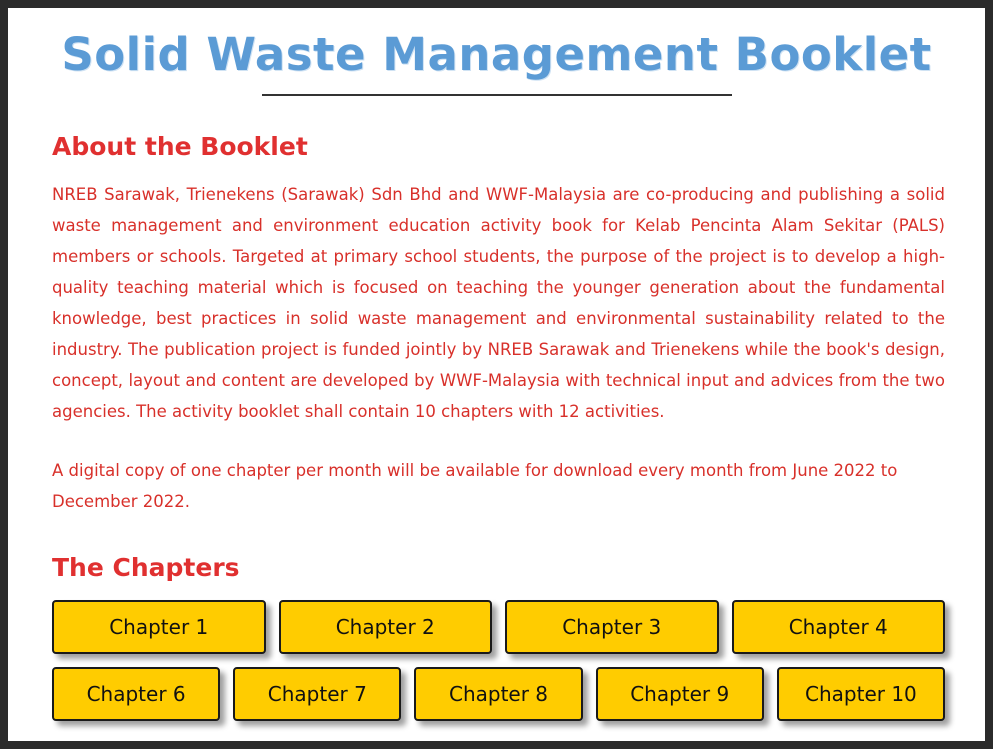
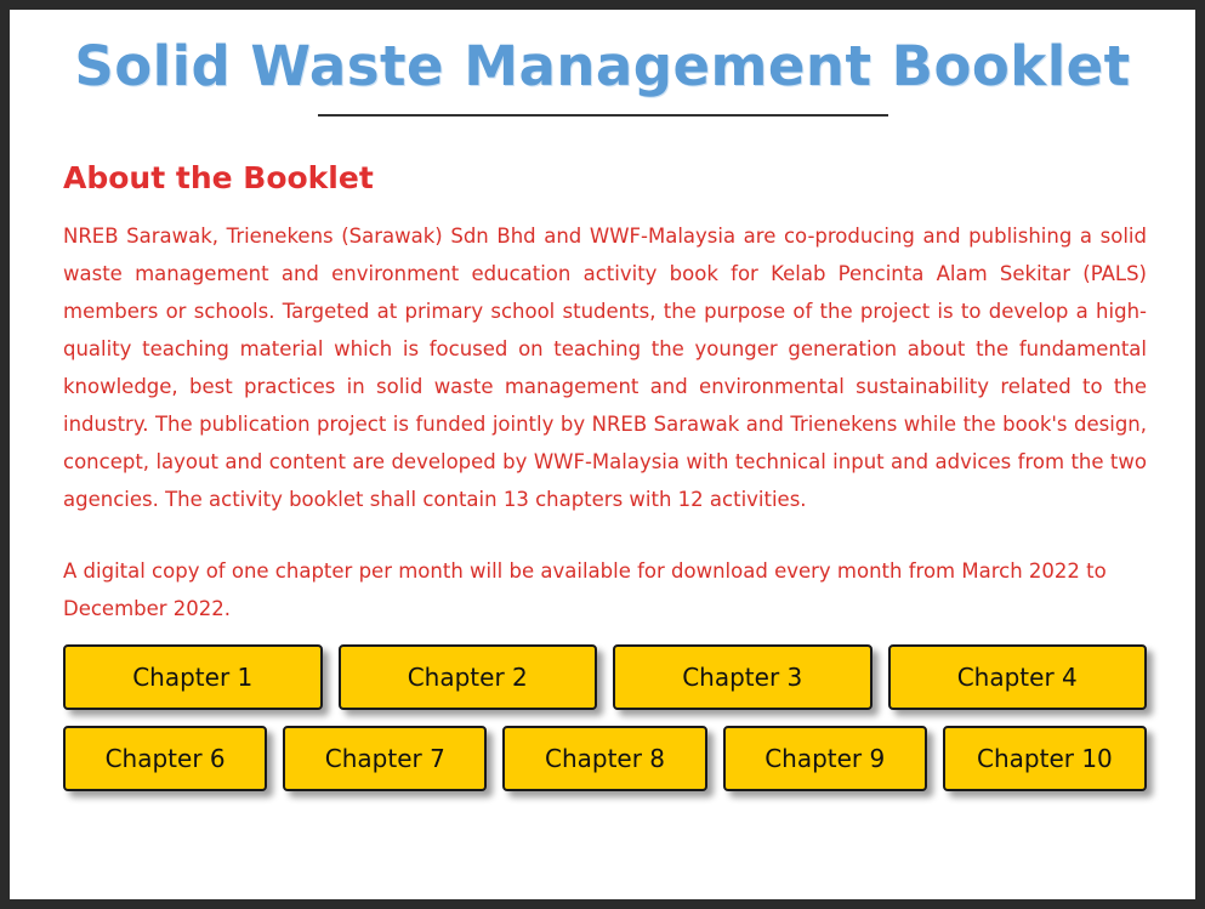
  Solid Waste Management Booklet
  About the Booklet
- NREB Sarawak, Trienekens (Sarawak) Sdn Bhd and WWF-Malaysia are co-producing and publishing a solid waste management and environment education activity book for Kelab Pencinta Alam Sekitar (PALS) members or schools. Targeted at primary school students, the purpose of the project is to develop a high-quality teaching material which is focused on teaching the younger generation about the fundamental knowledge, best practices in solid waste management and environmental sustainability related to the industry. The publication project is funded jointly by NREB Sarawak and Trienekens while the book's design, concept, layout and content are developed by WWF-Malaysia with technical input and advices from the two agencies. The activity booklet shall contain 10 chapters with 12 activities.
+ NREB Sarawak, Trienekens (Sarawak) Sdn Bhd and WWF-Malaysia are co-producing and publishing a solid waste management and environment education activity book for Kelab Pencinta Alam Sekitar (PALS) members or schools. Targeted at primary school students, the purpose of the project is to develop a high-quality teaching material which is focused on teaching the younger generation about the fundamental knowledge, best practices in solid waste management and environmental sustainability related to the industry. The publication project is funded jointly by NREB Sarawak and Trienekens while the book's design, concept, layout and content are developed by WWF-Malaysia with technical input and advices from the two agencies. The activity booklet shall contain 13 chapters with 12 activities.
- A digital copy of one chapter per month will be available for download every month from June 2022 to December 2022.
+ A digital copy of one chapter per month will be available for download every month from March 2022 to December 2022.
- The Chapters
  Chapter 1
  Chapter 2
  Chapter 3
  Chapter 4
  Chapter 6
  Chapter 7
  Chapter 8
  Chapter 9
  Chapter 10
